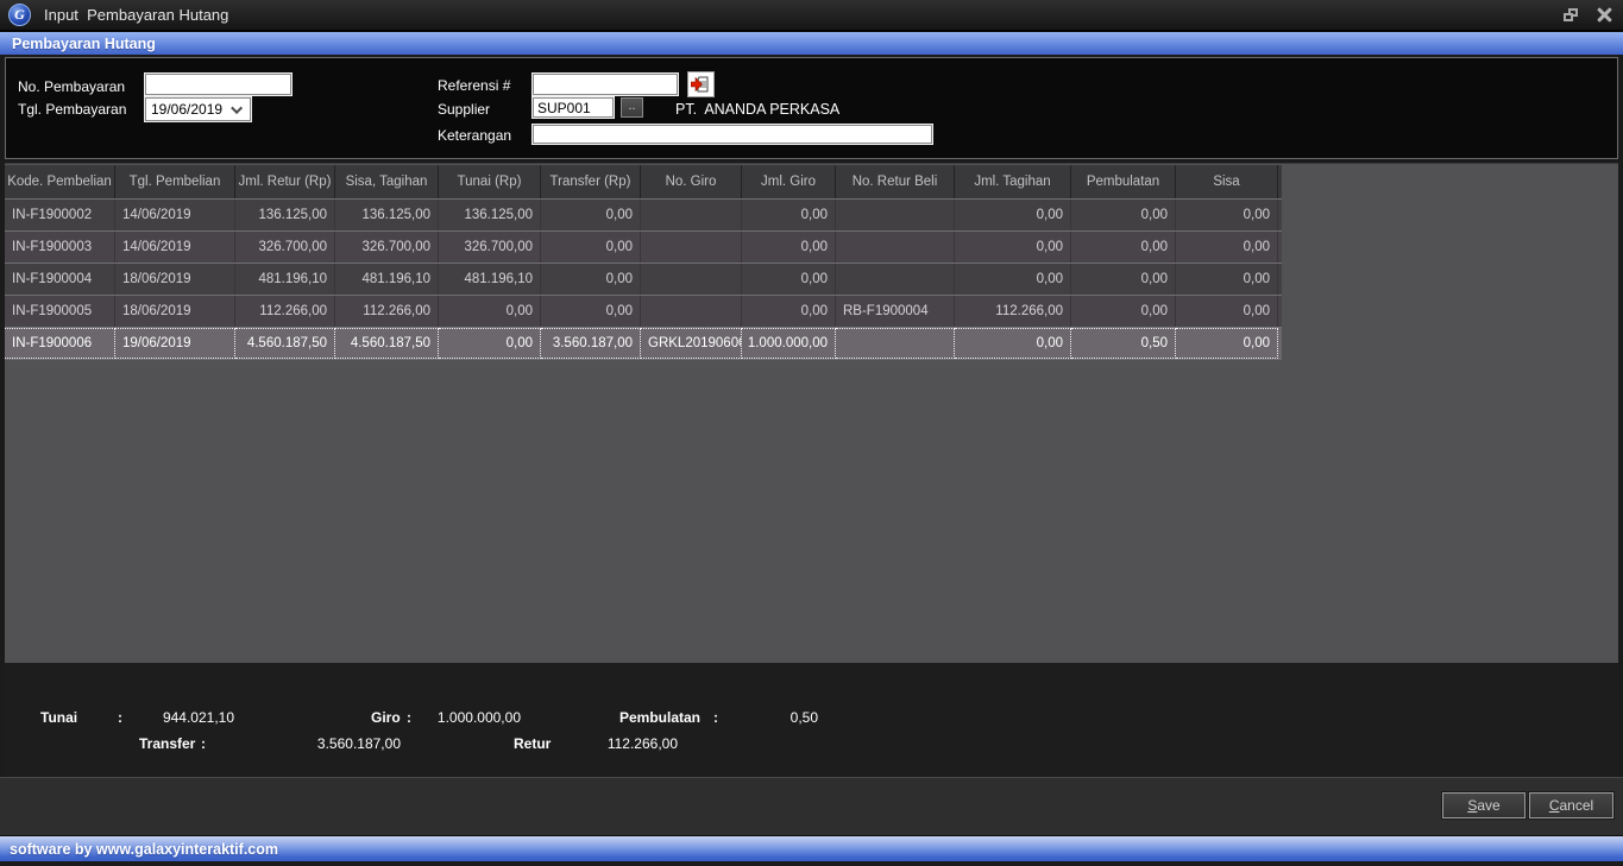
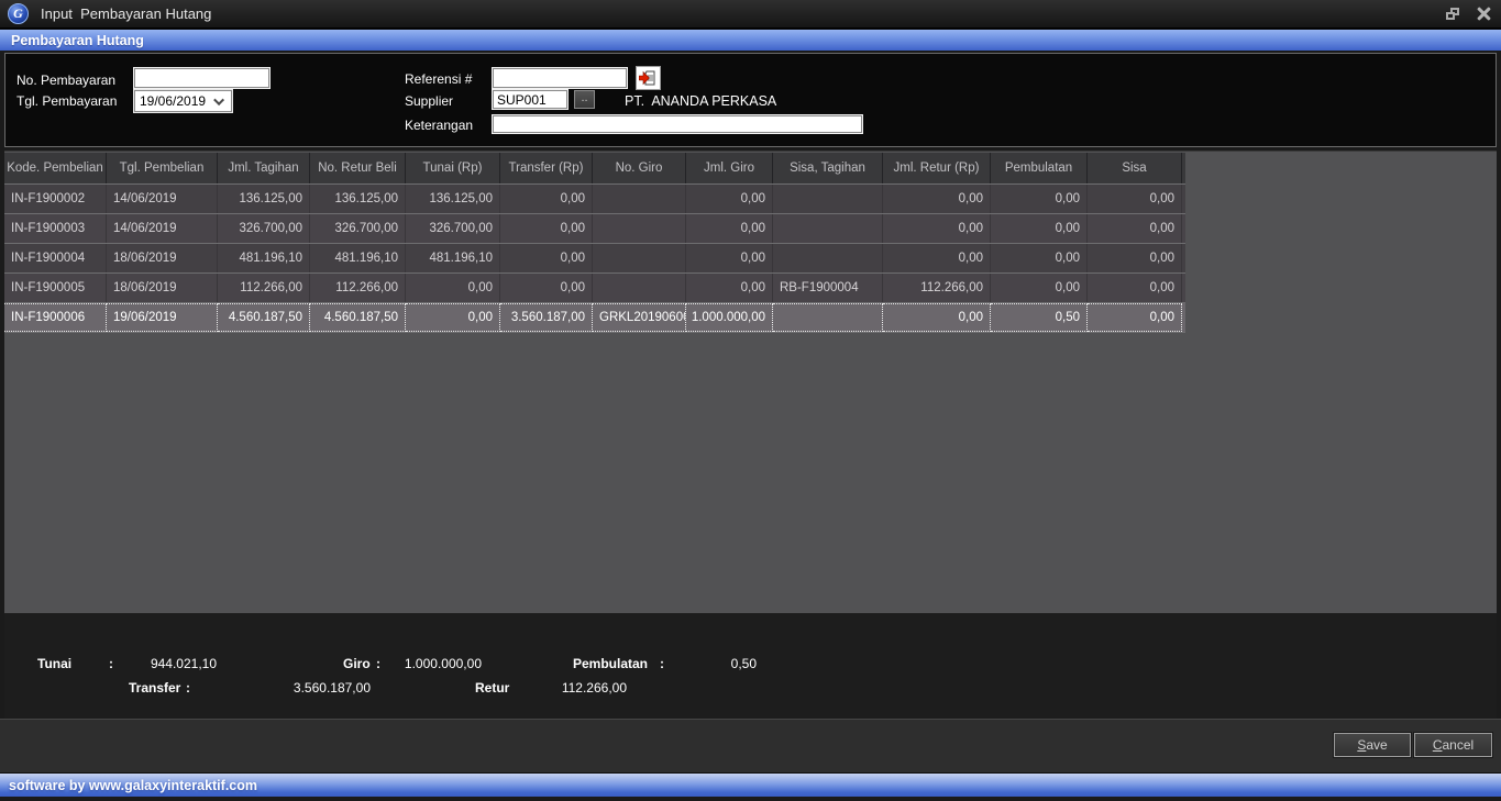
  G
  Input Pembayaran Hutang
  Pembayaran Hutang
  No. Pembayaran
  Tgl. Pembayaran
  19/06/2019
  Referensi #
  Supplier
  SUP001
  ..
  PT. ANANDA PERKASA
  Keterangan
  Kode. Pembelian
  Tgl. Pembelian
- Jml. Retur (Rp)
+ Jml. Tagihan
- Sisa, Tagihan
+ No. Retur Beli
  Tunai (Rp)
  Transfer (Rp)
  No. Giro
  Jml. Giro
- No. Retur Beli
+ Sisa, Tagihan
- Jml. Tagihan
+ Jml. Retur (Rp)
  Pembulatan
  Sisa
  IN-F1900002
  14/06/2019
  136.125,00
  136.125,00
  136.125,00
  0,00
  0,00
  0,00
  0,00
  0,00
  IN-F1900003
  14/06/2019
  326.700,00
  326.700,00
  326.700,00
  0,00
  0,00
  0,00
  0,00
  0,00
  IN-F1900004
  18/06/2019
  481.196,10
  481.196,10
  481.196,10
  0,00
  0,00
  0,00
  0,00
  0,00
  IN-F1900005
  18/06/2019
  112.266,00
  112.266,00
  0,00
  0,00
  0,00
  RB-F1900004
  112.266,00
  0,00
  0,00
  IN-F1900006
  19/06/2019
  4.560.187,50
  4.560.187,50
  0,00
  3.560.187,00
  GRKL2019060
  1.000.000,00
  0,00
  0,50
  0,00
  Tunai
  :
  944.021,10
  Giro
  :
  1.000.000,00
  Pembulatan
  :
  0,50
  Transfer
  :
  3.560.187,00
  Retur
  112.266,00
  S
  ave
  C
  ancel
  software by www.galaxyinteraktif.com
